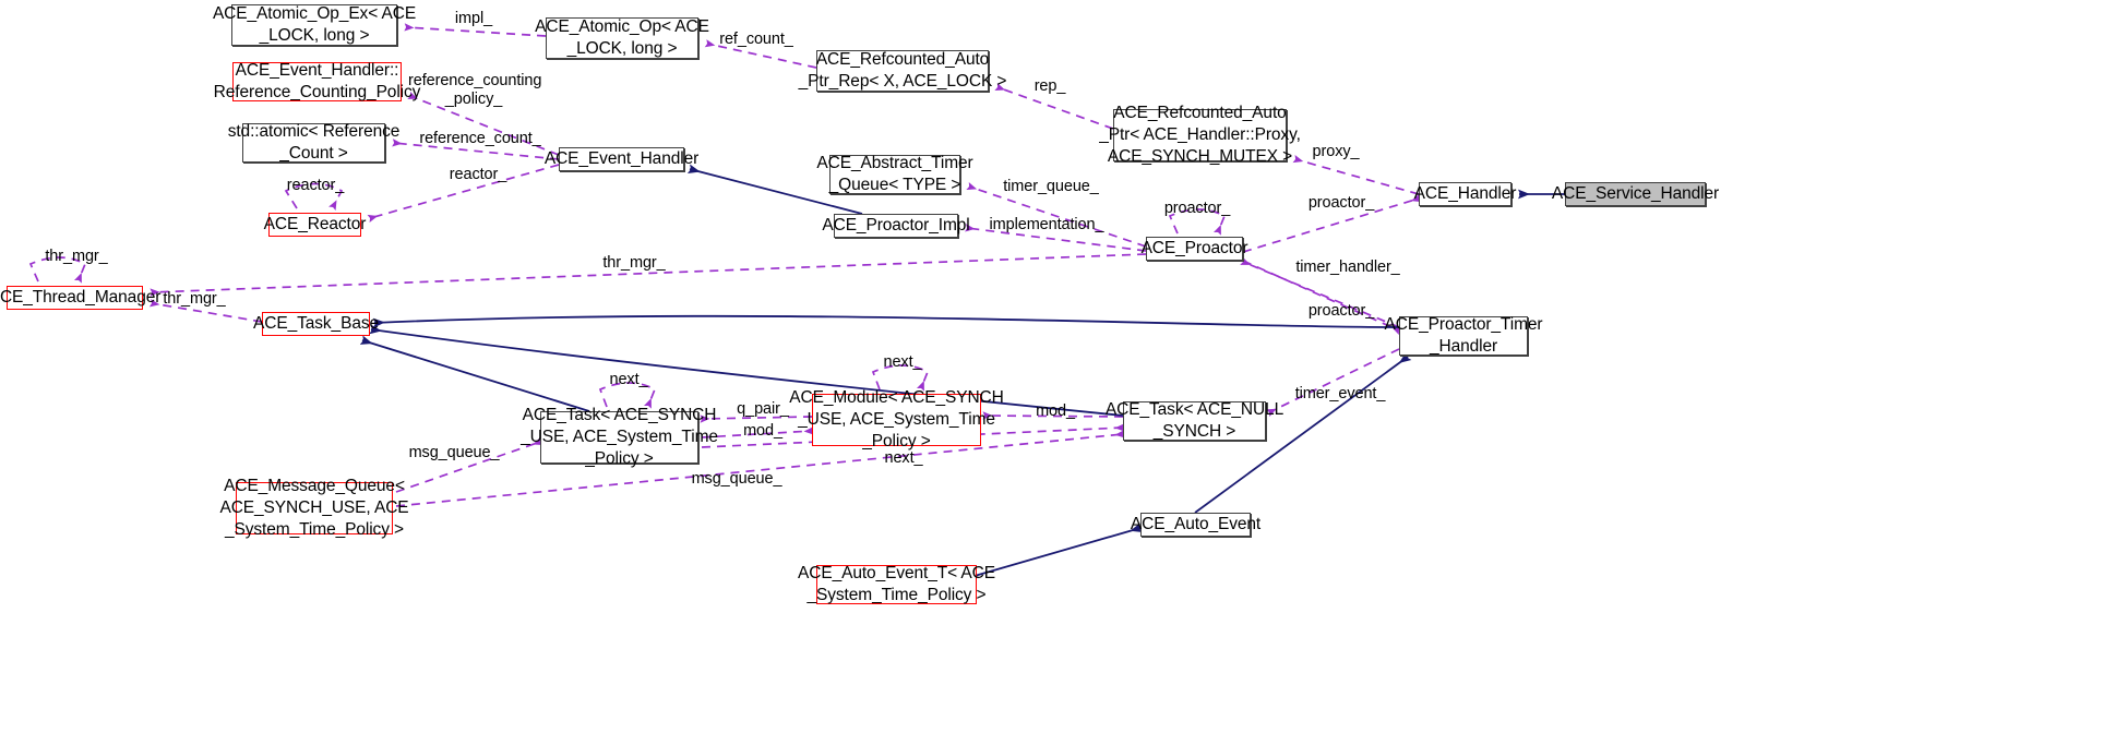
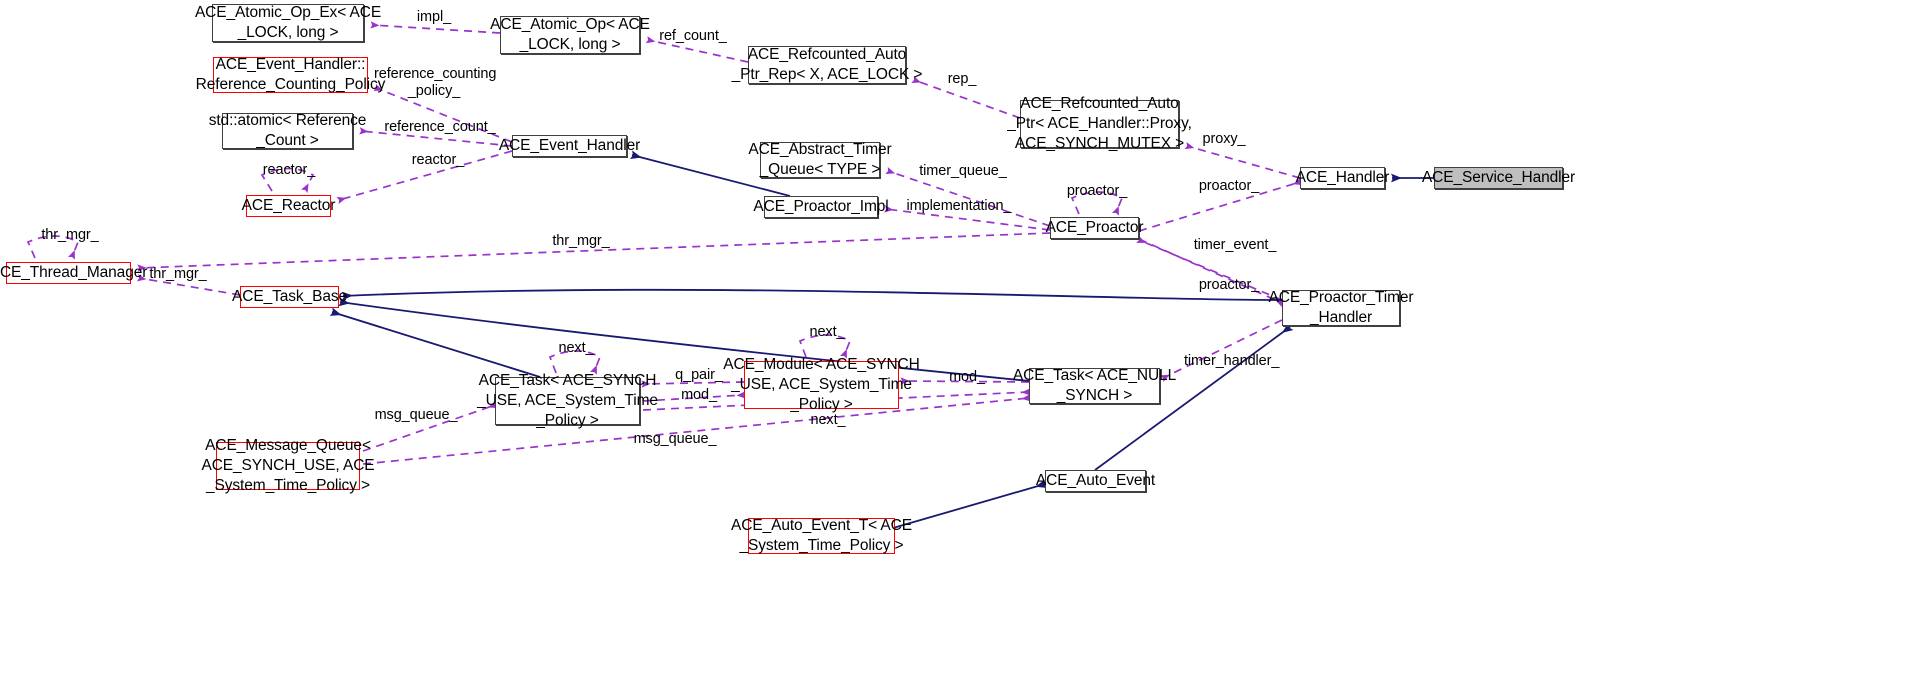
  ACE_Atomic_Op_Ex< ACE
  _LOCK, long >
  ACE_Atomic_Op< ACE
  _LOCK, long >
  ACE_Refcounted_Auto
  _Ptr_Rep< X, ACE_LOCK >
  ACE_Refcounted_Auto
  _Ptr< ACE_Handler::Proxy,
  ACE_SYNCH_MUTEX >
  ACE_Event_Handler::
  Reference_Counting_Poli
  std::atomic< Reference
  _Count >
  ACE_Reactor
  ACE_Event_Handler
  ACE_Abstract_Timer
  _Queue< TYPE >
  ACE_Proactor_Impl
  ACE_Proactor
  ACE_Handler
  ACE_Service_Handler
  ACE_Proactor_Timer
  _Handler
  CE_Thread_Manager
  ACE_Task_Base
  ACE_Task< ACE_SYNCH
  _USE, ACE_System_Time
  _Policy >
  ACE_Module< ACE_SYNCH
  _USE, ACE_System_Time
  _Policy >
  ACE_Task< ACE_NULL
  _SYNCH >
  ACE_Message_Queue<
  ACE_SYNCH_USE, ACE
  _System_Time_Policy >
  ACE_Auto_Event
  ACE_Auto_Event_T< ACE
  _System_Time_Policy >
  impl_
  ref_count_
  reference_counting
  _policy_
  rep_
  reference_count_
  proxy_
  reactor_
  timer_queue_
  proactor_
  proactor_
  reactor_
  implementation_
  thr_mgr_
- timer_handler_
+ timer_event_
  thr_mgr_
  thr_mgr_
  proactor_
  next_
  next_
  q_pair_
  mod_
  mod_
- timer_event_
+ timer_handler_
  next_
  msg_queue_
  msg_queue_
